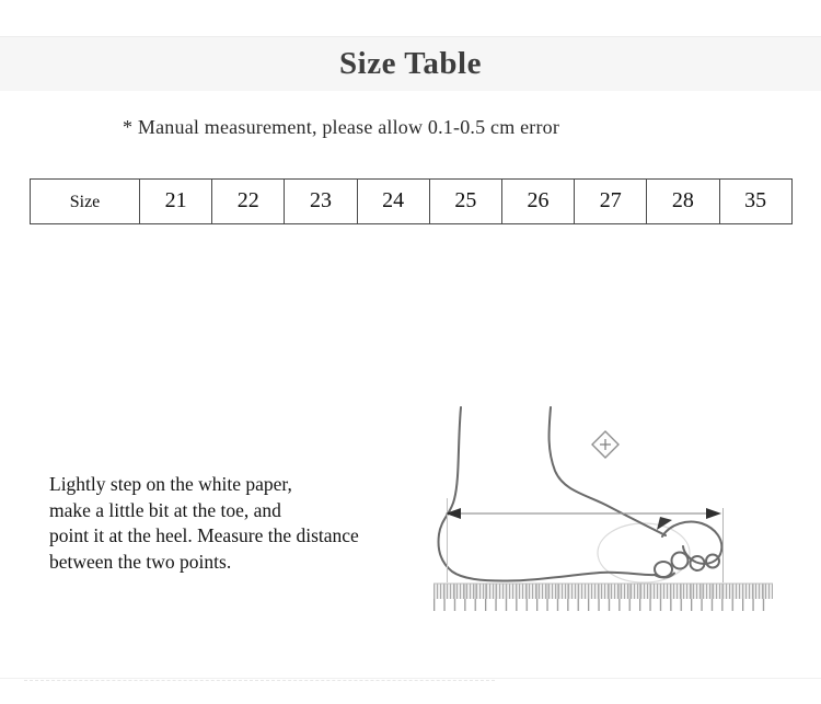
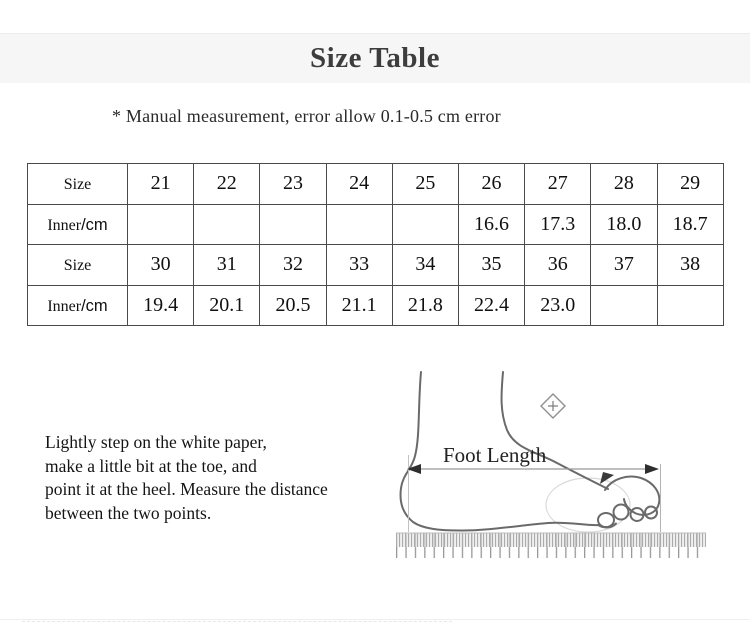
  Size Table
- * Manual measurement, please allow 0.1-0.5 cm error
+ * Manual measurement, error allow 0.1-0.5 cm error
- Size	21	22	23	24	25	26	27	28	35
+ Size	21	22	23	24	25	26	27	28	29
+ Inner/cm						16.6	17.3	18.0	18.7
+ Size	30	31	32	33	34	35	36	37	38
+ Inner/cm	19.4	20.1	20.5	21.1	21.8	22.4	23.0
  Lightly step on the white paper,
  make a little bit at the toe, and
  point it at the heel. Measure the distance
  between the two points.
+ Foot Length
